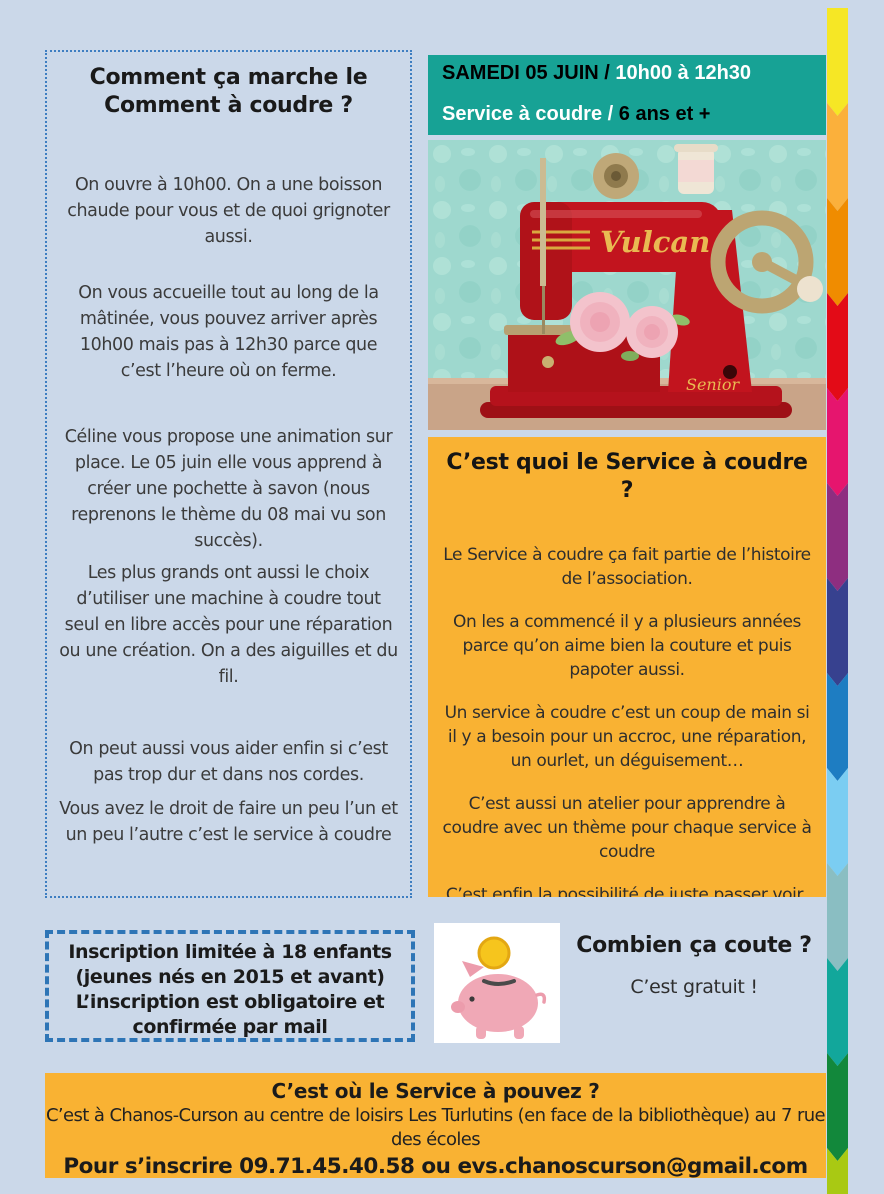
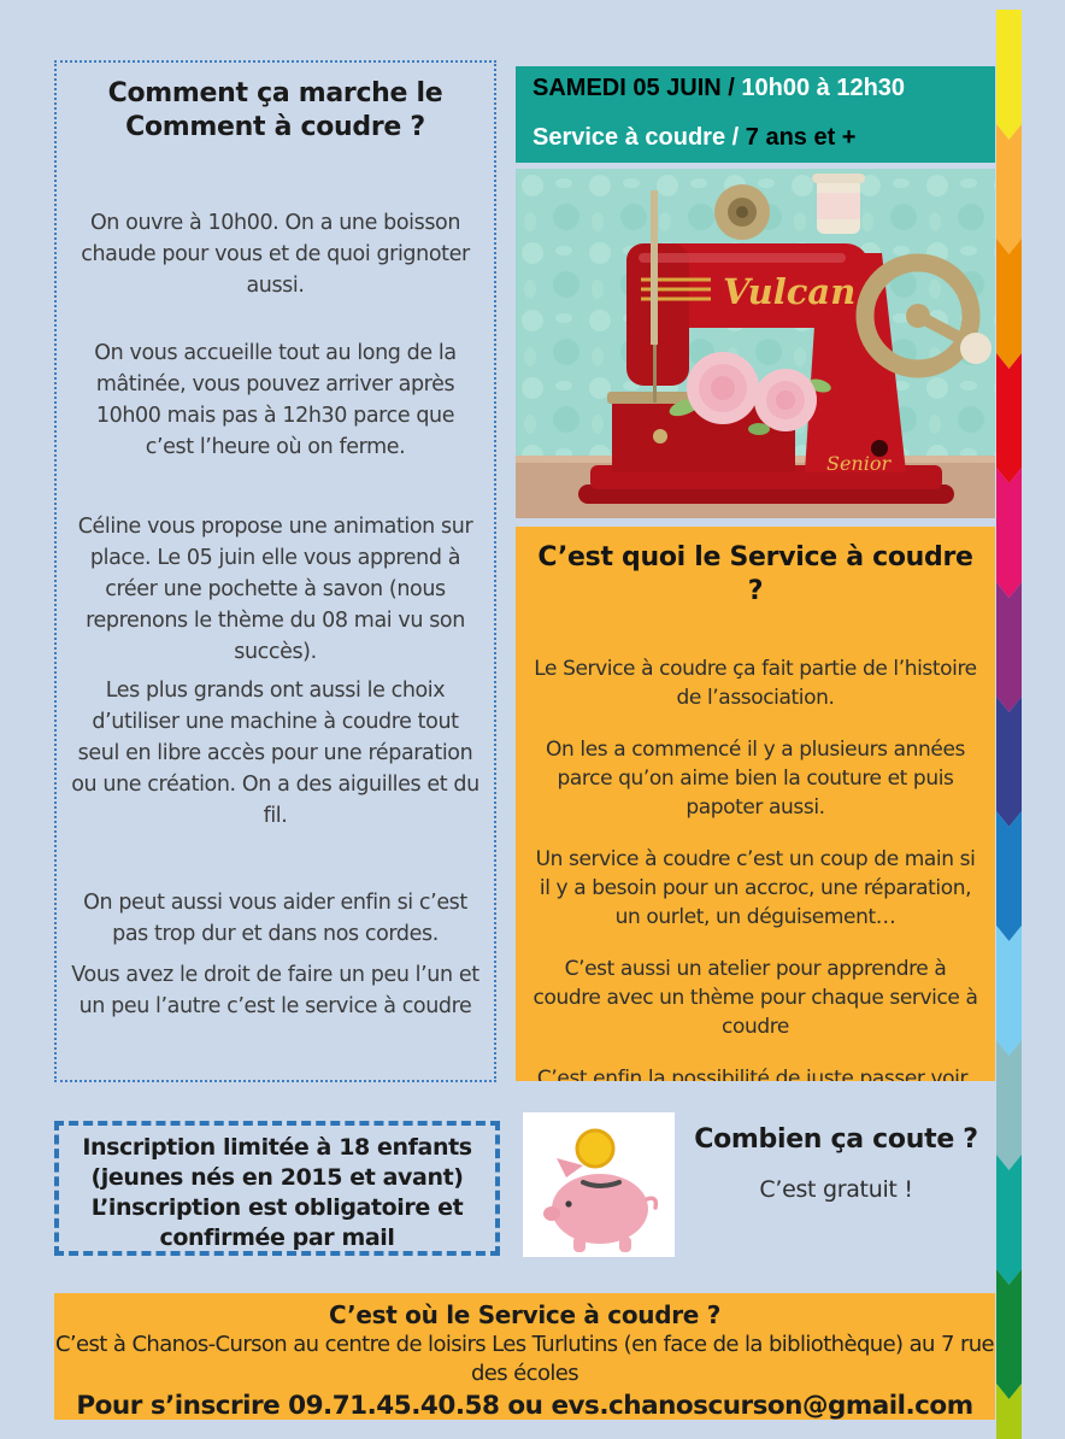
  Comment ça marche le Comment à coudre ?
  On ouvre à 10h00. On a une boisson chaude pour vous et de quoi grignoter aussi.
  On vous accueille tout au long de la mâtinée, vous pouvez arriver après 10h00 mais pas à 12h30 parce que c’est l’heure où on ferme.
  Céline vous propose une animation sur place. Le 05 juin elle vous apprend à créer une pochette à savon (nous reprenons le thème du 08 mai vu son succès).
  Les plus grands ont aussi le choix d’utiliser une machine à coudre tout seul en libre accès pour une réparation ou une création. On a des aiguilles et du fil.
  On peut aussi vous aider enfin si c’est pas trop dur et dans nos cordes.
  Vous avez le droit de faire un peu l’un et un peu l’autre c’est le service à coudre
  SAMEDI 05 JUIN / 10h00 à 12h30
- Service à coudre / 6 ans et +
+ Service à coudre / 7 ans et +
  Vulcan
  Senior
  C’est quoi le Service à coudre ?
  Le Service à coudre ça fait partie de l’histoire de l’association.
  On les a commencé il y a plusieurs années parce qu’on aime bien la couture et puis papoter aussi.
  Un service à coudre c’est un coup de main si il y a besoin pour un accroc, une réparation, un ourlet, un déguisement…
  C’est aussi un atelier pour apprendre à coudre avec un thème pour chaque service à coudre
  Inscription limitée à 18 enfants (jeunes nés en 2015 et avant)
  L’inscription est obligatoire et confirmée par mail
  Combien ça coute ?
  C’est gratuit !
- C’est où le Service à pouvez ?
+ C’est où le Service à coudre ?
  C’est à Chanos-Curson au centre de loisirs Les Turlutins (en face de la bibliothèque) au 7 rue des écoles
  Pour s’inscrire 09.71.45.40.58 ou evs.chanoscurson@gmail.com
